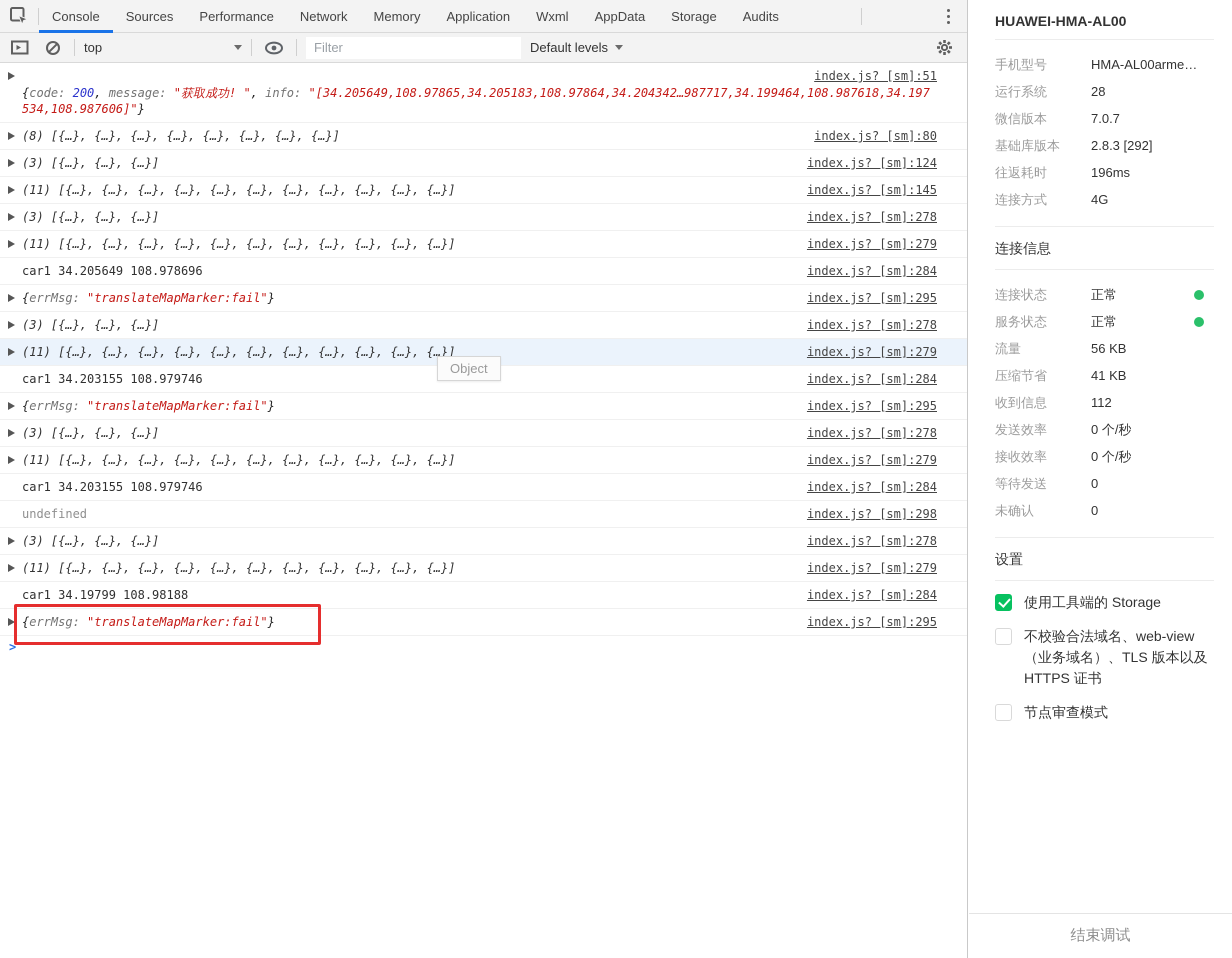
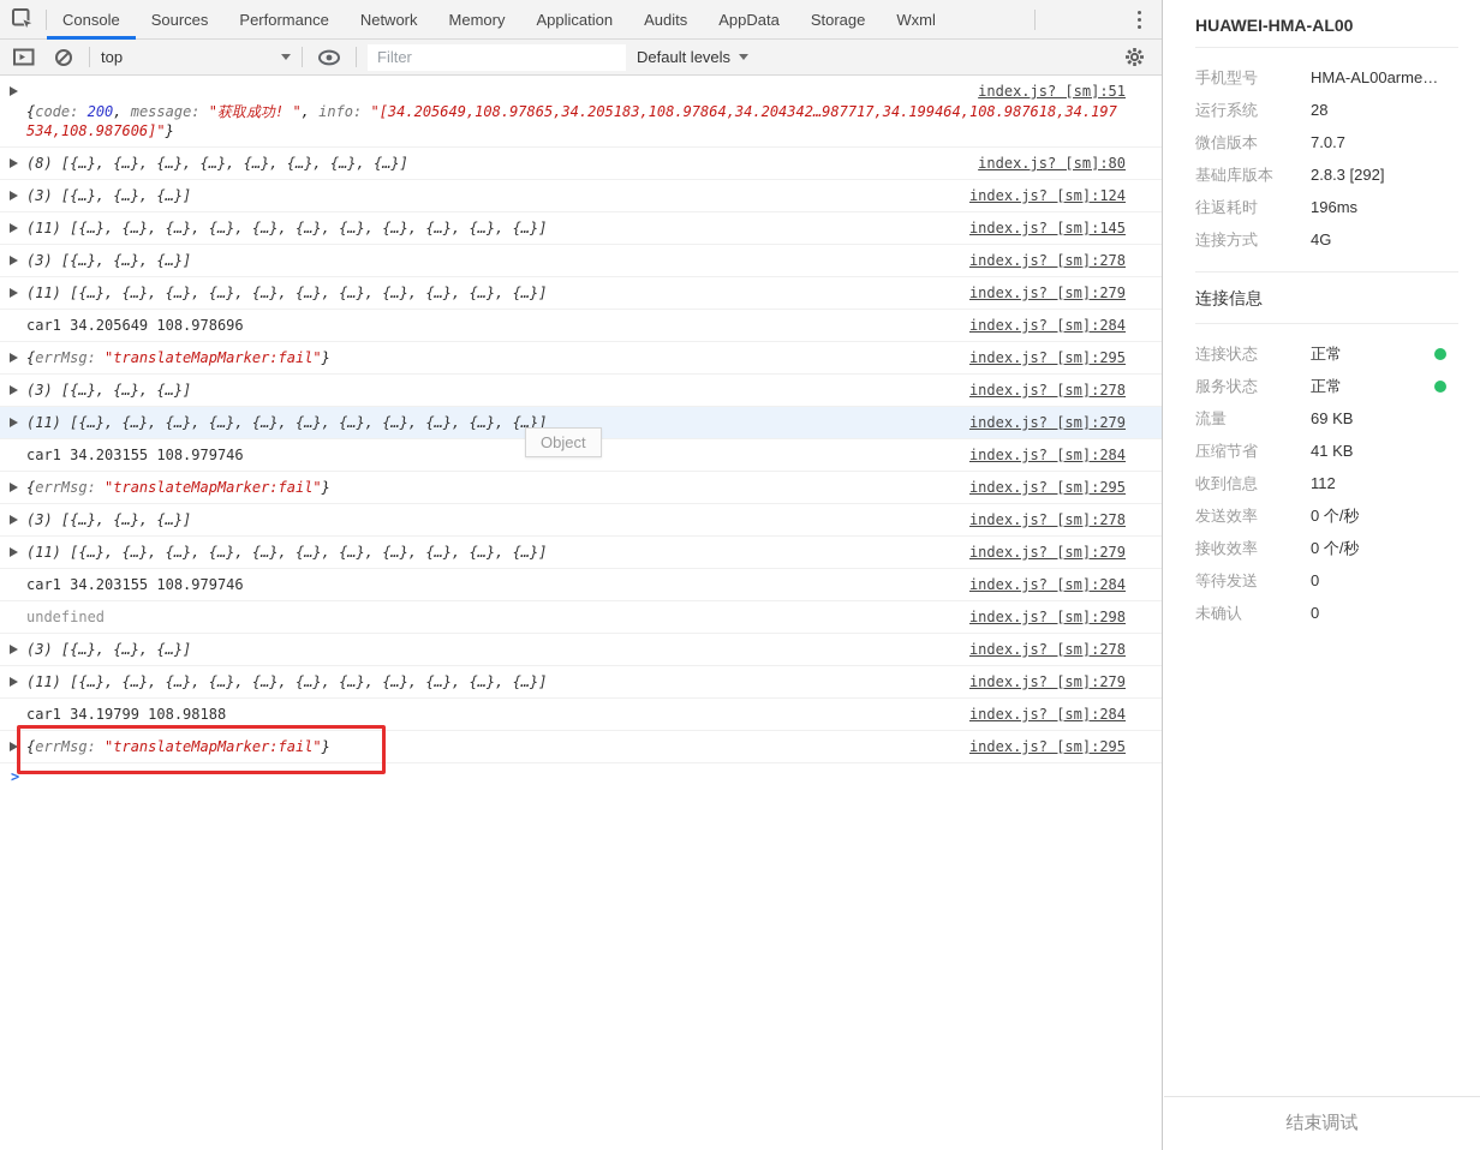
  Console
  Sources
  Performance
  Network
  Memory
  Application
- Wxml
+ Audits
  AppData
  Storage
- Audits
+ Wxml
  top
  Filter
  Default levels
  index.js? [sm]:51
  {code: 200, message: "获取成功! ", info: "[34.205649,108.97865,34.205183,108.97864,34.204342…987717,34.199464,108.987618,34.197534,108.987606]"}
  (8) [{…}, {…}, {…}, {…}, {…}, {…}, {…}, {…}]
  index.js? [sm]:80
  (3) [{…}, {…}, {…}]
  index.js? [sm]:124
  (11) [{…}, {…}, {…}, {…}, {…}, {…}, {…}, {…}, {…}, {…}, {…}]
  index.js? [sm]:145
  (3) [{…}, {…}, {…}]
  index.js? [sm]:278
  (11) [{…}, {…}, {…}, {…}, {…}, {…}, {…}, {…}, {…}, {…}, {…}]
  index.js? [sm]:279
  car1 34.205649 108.978696
  index.js? [sm]:284
  {errMsg: "translateMapMarker:fail"}
  index.js? [sm]:295
  (3) [{…}, {…}, {…}]
  index.js? [sm]:278
  (11) [{…}, {…}, {…}, {…}, {…}, {…}, {…}, {…}, {…}, {…}, {…}]
  index.js? [sm]:279
  car1 34.203155 108.979746
  index.js? [sm]:284
  {errMsg: "translateMapMarker:fail"}
  index.js? [sm]:295
  (3) [{…}, {…}, {…}]
  index.js? [sm]:278
  (11) [{…}, {…}, {…}, {…}, {…}, {…}, {…}, {…}, {…}, {…}, {…}]
  index.js? [sm]:279
  car1 34.203155 108.979746
  index.js? [sm]:284
  undefined
  index.js? [sm]:298
  (3) [{…}, {…}, {…}]
  index.js? [sm]:278
  (11) [{…}, {…}, {…}, {…}, {…}, {…}, {…}, {…}, {…}, {…}, {…}]
  index.js? [sm]:279
  car1 34.19799 108.98188
  index.js? [sm]:284
  {errMsg: "translateMapMarker:fail"}
  index.js? [sm]:295
  >
  Object
  HUAWEI-HMA-AL00
  手机型号
  HMA-AL00arme…
  运行系统
  28
  微信版本
  7.0.7
  基础库版本
  2.8.3 [292]
  往返耗时
  196ms
  连接方式
  4G
  连接信息
  连接状态
  正常
  服务状态
  正常
  流量
- 56 KB
+ 69 KB
  压缩节省
  41 KB
  收到信息
  112
  发送效率
  0 个/秒
  接收效率
  0 个/秒
  等待发送
  0
  未确认
  0
- 设置
- 使用工具端的 Storage
- 不校验合法域名、web-view（业务域名）、TLS 版本以及 HTTPS 证书
- 节点审查模式
  结束调试
